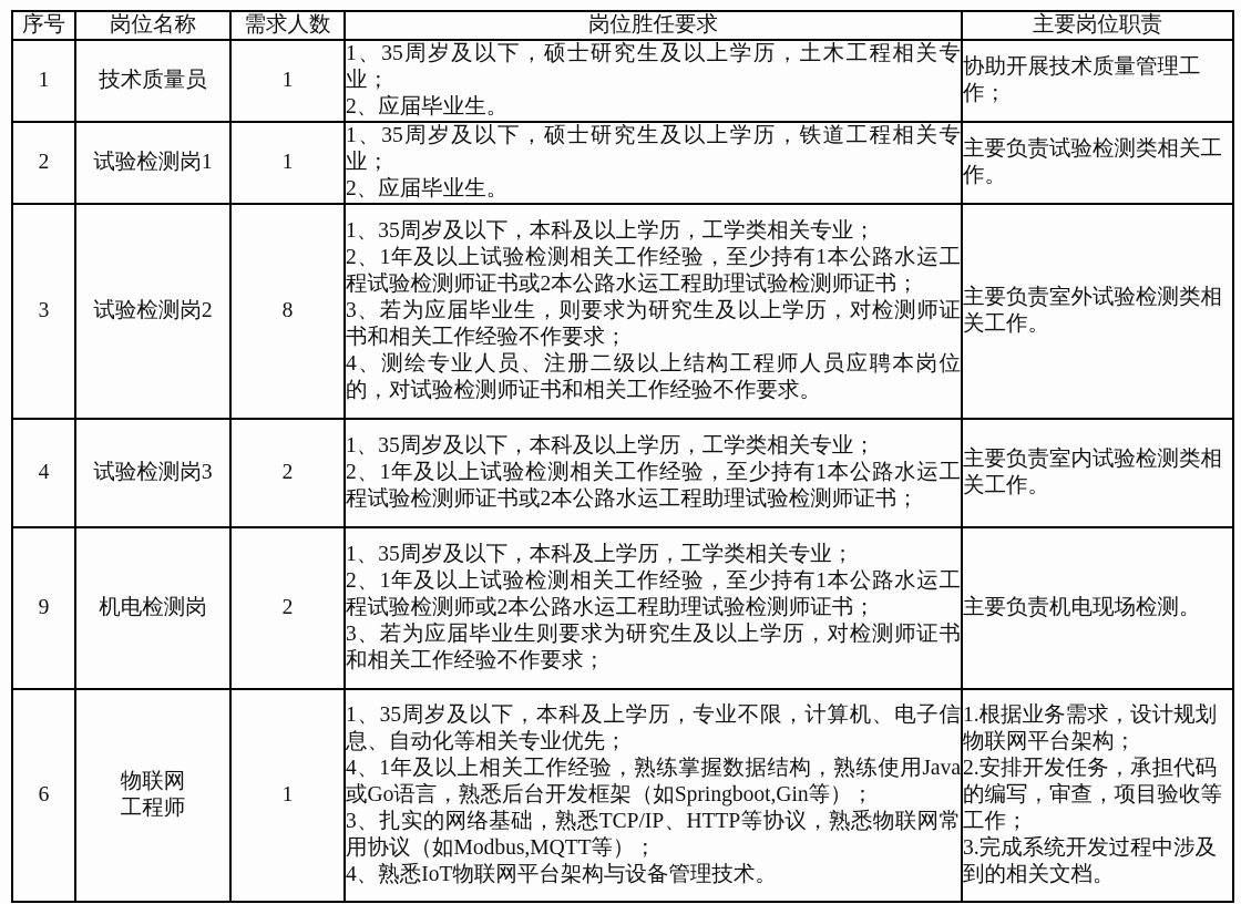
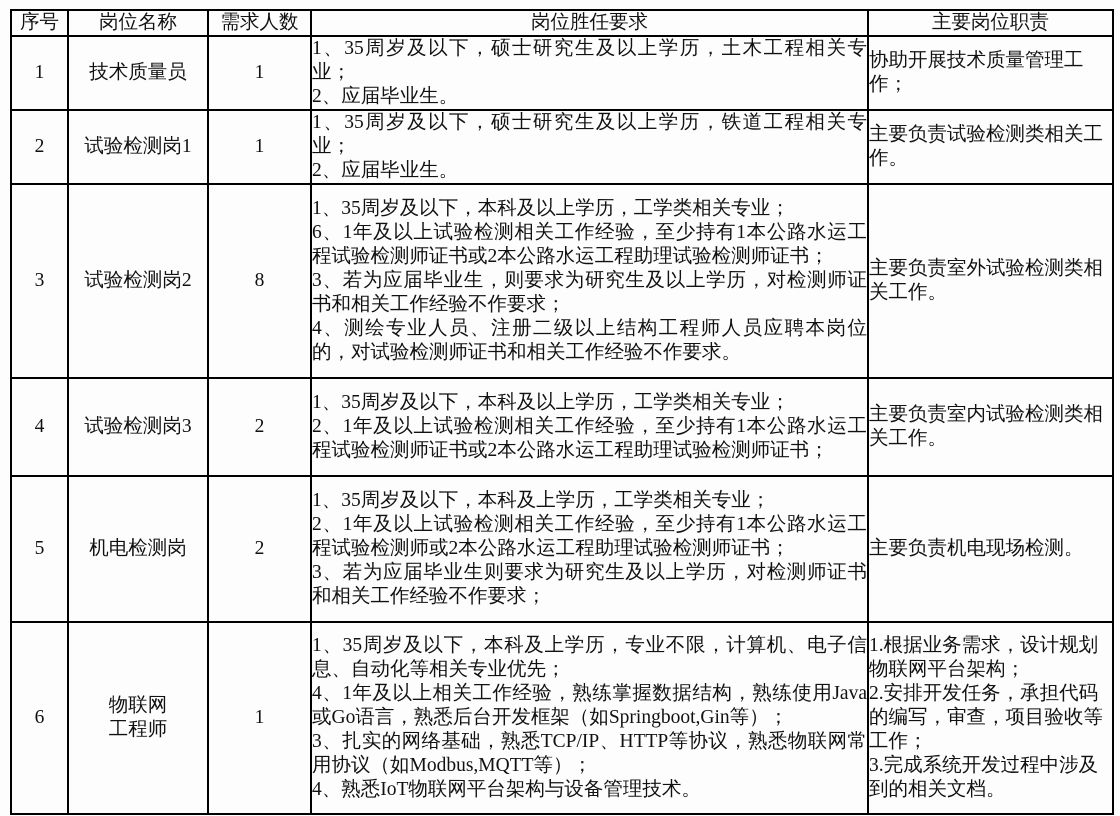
  序号	岗位名称	需求人数	岗位胜任要求	主要岗位职责
  1	技术质量员	1	1、35周岁及以下，硕士研究生及以上学历，土木工程相关专业； 2、应届毕业生。	协助开展技术质量管理工作；
  2	试验检测岗1	1	1、35周岁及以下，硕士研究生及以上学历，铁道工程相关专业； 2、应届毕业生。	主要负责试验检测类相关工作。
- 3	试验检测岗2	8	1、35周岁及以下，本科及以上学历，工学类相关专业； 2、1年及以上试验检测相关工作经验，至少持有1本公路水运工程试验检测师证书或2本公路水运工程助理试验检测师证书； 3、若为应届毕业生，则要求为研究生及以上学历，对检测师证书和相关工作经验不作要求； 4、测绘专业人员、注册二级以上结构工程师人员应聘本岗位的，对试验检测师证书和相关工作经验不作要求。	主要负责室外试验检测类相关工作。
+ 3	试验检测岗2	8	1、35周岁及以下，本科及以上学历，工学类相关专业； 6、1年及以上试验检测相关工作经验，至少持有1本公路水运工程试验检测师证书或2本公路水运工程助理试验检测师证书； 3、若为应届毕业生，则要求为研究生及以上学历，对检测师证书和相关工作经验不作要求； 4、测绘专业人员、注册二级以上结构工程师人员应聘本岗位的，对试验检测师证书和相关工作经验不作要求。	主要负责室外试验检测类相关工作。
  4	试验检测岗3	2	1、35周岁及以下，本科及以上学历，工学类相关专业； 2、1年及以上试验检测相关工作经验，至少持有1本公路水运工程试验检测师证书或2本公路水运工程助理试验检测师证书；	主要负责室内试验检测类相关工作。
- 9	机电检测岗	2	1、35周岁及以下，本科及上学历，工学类相关专业； 2、1年及以上试验检测相关工作经验，至少持有1本公路水运工程试验检测师或2本公路水运工程助理试验检测师证书； 3、若为应届毕业生则要求为研究生及以上学历，对检测师证书和相关工作经验不作要求；	主要负责机电现场检测。
+ 5	机电检测岗	2	1、35周岁及以下，本科及上学历，工学类相关专业； 2、1年及以上试验检测相关工作经验，至少持有1本公路水运工程试验检测师或2本公路水运工程助理试验检测师证书； 3、若为应届毕业生则要求为研究生及以上学历，对检测师证书和相关工作经验不作要求；	主要负责机电现场检测。
  6	物联网 工程师	1	1、35周岁及以下，本科及上学历，专业不限，计算机、电子信息、自动化等相关专业优先； 4、1年及以上相关工作经验，熟练掌握数据结构，熟练使用Java或Go语言，熟悉后台开发框架（如Springboot,Gin等）； 3、扎实的网络基础，熟悉TCP/IP、HTTP等协议，熟悉物联网常用协议（如Modbus,MQTT等）； 4、熟悉IoT物联网平台架构与设备管理技术。	1.根据业务需求，设计规划物联网平台架构； 2.安排开发任务，承担代码的编写，审查，项目验收等工作； 3.完成系统开发过程中涉及到的相关文档。
